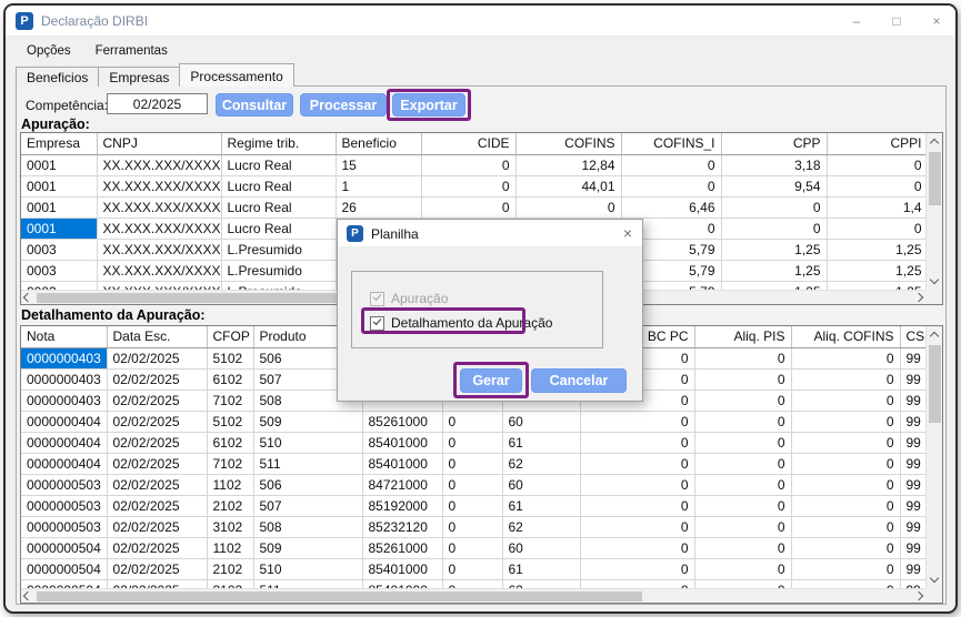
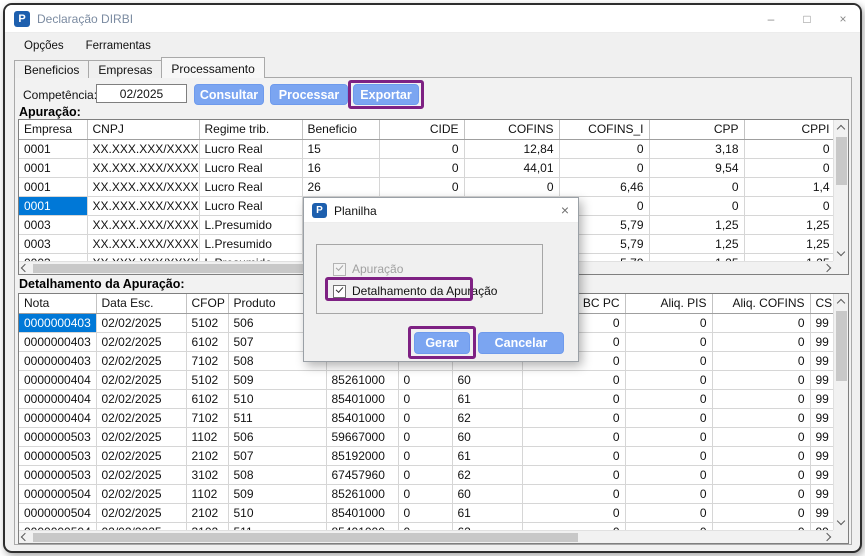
  P
  Declaração DIRBI
  –
  □
  ×
  Opções
  Ferramentas
  Beneficios
  Empresas
  Processamento
  Competência
  02/2025
  Consultar
  Processar
  Exportar
  Apuração:
  Empresa	CNPJ	Regime trib.	Beneficio	CIDE	COFINS	COFINS_I	CPP	CPPI
  0001	XX.XXX.XXX/XXXX	Lucro Real	15	0	12,84	0	3,18	0
- 0001	XX.XXX.XXX/XXXX	Lucro Real	1	0	44,01	0	9,54	0
+ 0001	XX.XXX.XXX/XXXX	Lucro Real	16	0	44,01	0	9,54	0
  0001	XX.XXX.XXX/XXXX	Lucro Real	26	0	0	6,46	0	1,4
  0001	XX.XXX.XXX/XXXX	Lucro Real				0	0	0
  0003	XX.XXX.XXX/XXXX	L.Presumido				5,79	1,25	1,25
  0003	XX.XXX.XXX/XXXX	L.Presumido				5,79	1,25	1,25
  Detalhamento da Apuração:
  Nota	Data Esc.	CFOP	Produto				BC PC	Aliq. PIS	Aliq. COFINS	CS
  0000000403	02/02/2025	5102	506				0	0	0	99
  0000000403	02/02/2025	6102	507				0	0	0	99
  0000000403	02/02/2025	7102	508				0	0	0	99
  0000000404	02/02/2025	5102	509	85261000	0	60	0	0	0	99
  0000000404	02/02/2025	6102	510	85401000	0	61	0	0	0	99
  0000000404	02/02/2025	7102	511	85401000	0	62	0	0	0	99
- 0000000503	02/02/2025	1102	506	84721000	0	60	0	0	0	99
+ 0000000503	02/02/2025	1102	506	59667000	0	60	0	0	0	99
  0000000503	02/02/2025	2102	507	85192000	0	61	0	0	0	99
- 0000000503	02/02/2025	3102	508	85232120	0	62	0	0	0	99
+ 0000000503	02/02/2025	3102	508	67457960	0	62	0	0	0	99
  0000000504	02/02/2025	1102	509	85261000	0	60	0	0	0	99
  0000000504	02/02/2025	2102	510	85401000	0	61	0	0	0	99
  P
  Planilha
  ×
  Apuração
  Detalhamento da Apuração
  Gerar
  Cancelar
